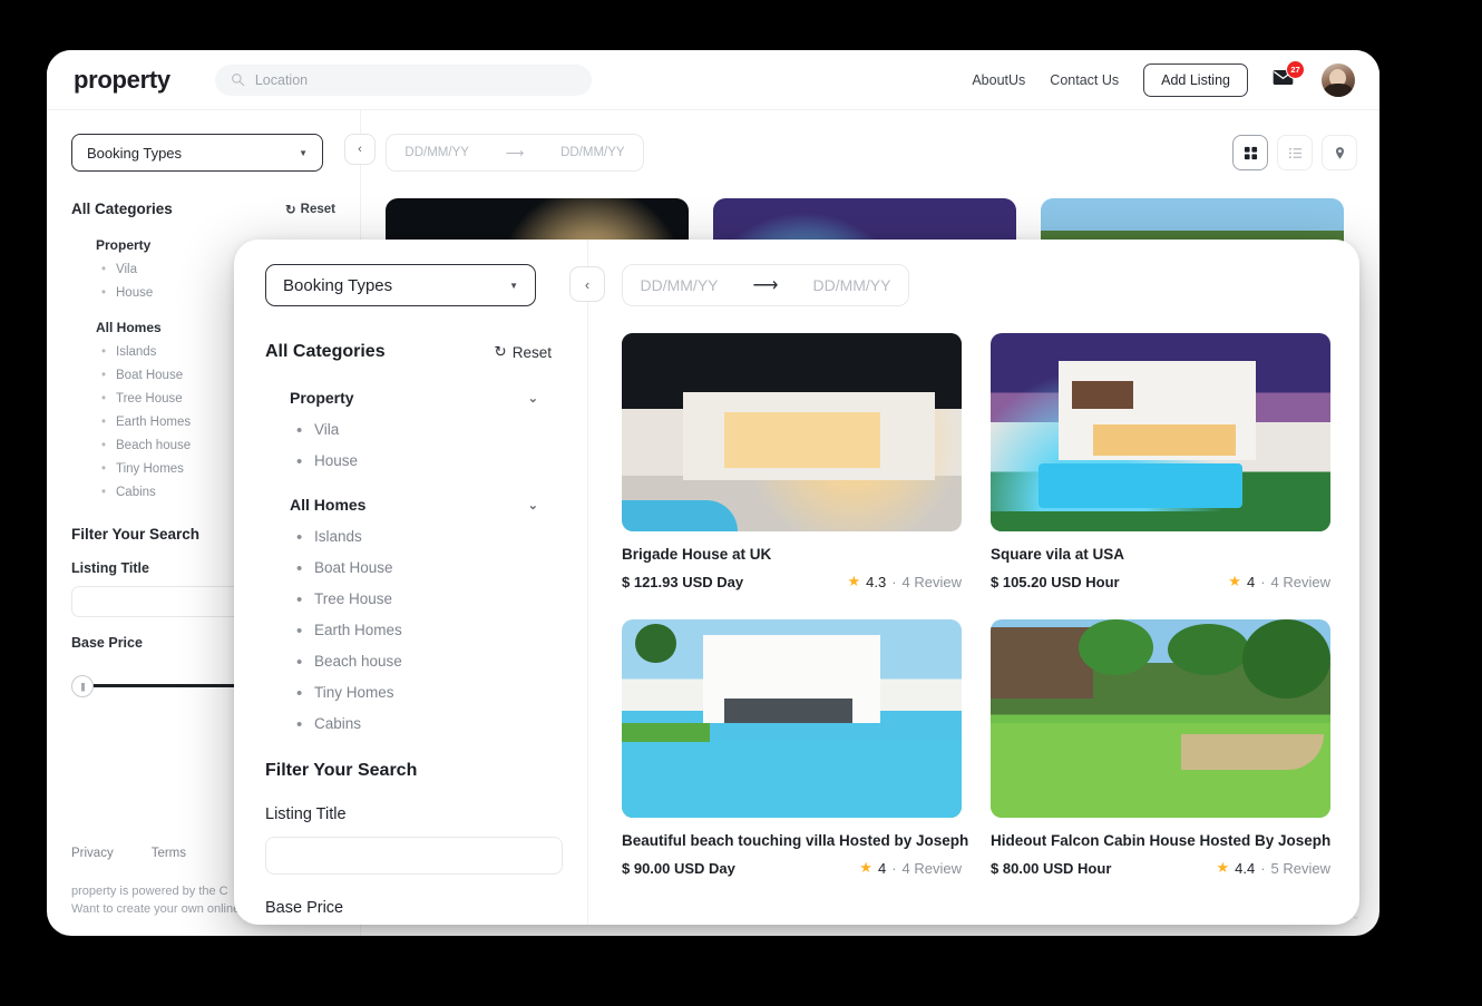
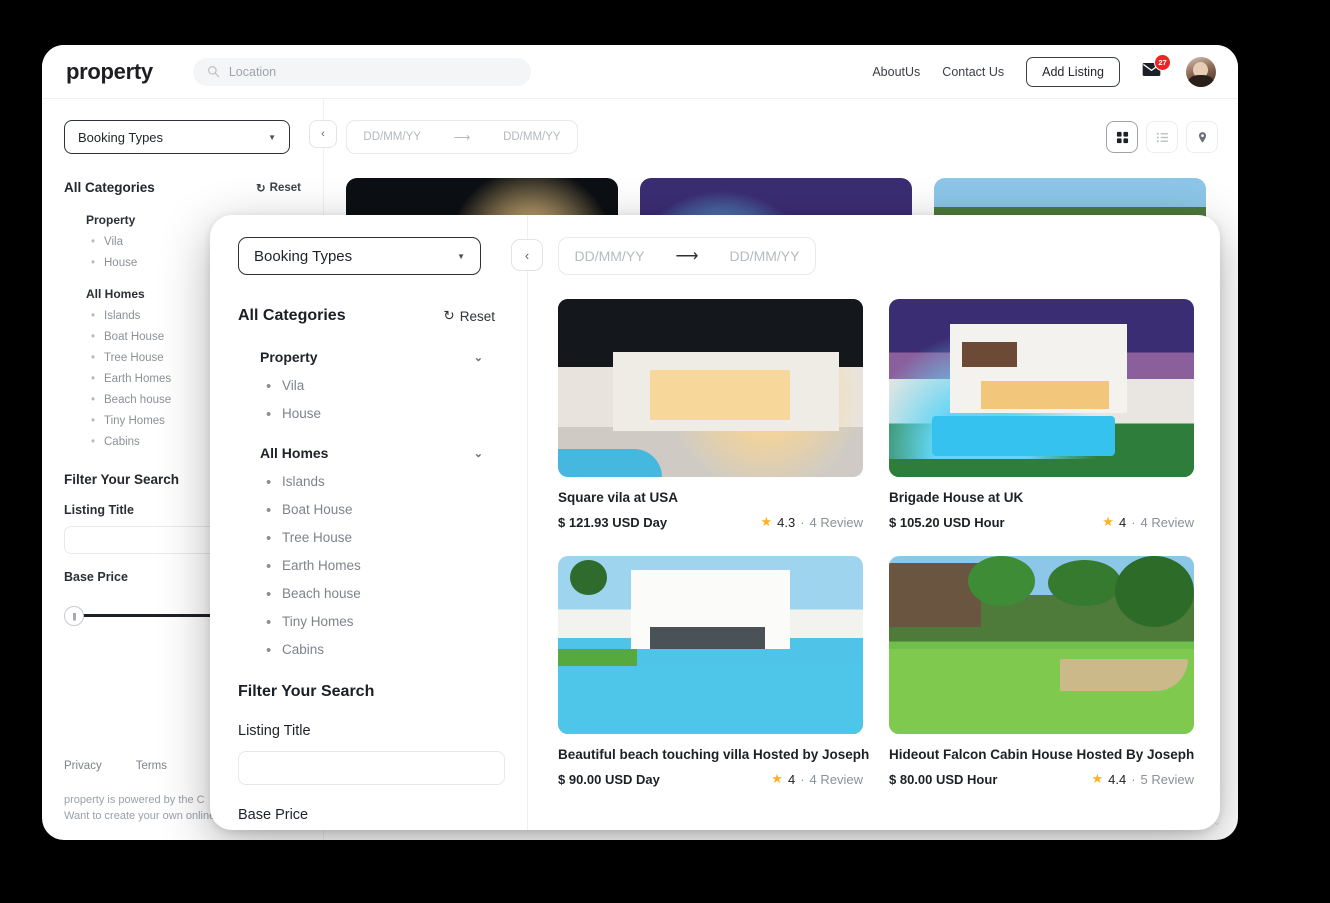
  property
  Location
  AboutUs
  Contact Us
  Add Listing
  27
  Booking Types
  ▼
  ‹
  All Categories
  ↻
  Reset
  Property
  Vila
  House
  All Homes
  Islands
  Boat House
  Tree House
  Earth Homes
  Beach house
  Tiny Homes
  Cabins
  Filter Your Search
  Listing Title
  Base Price
  |||
  Privacy
  Terms
  property is powered by the C
  DD/MM/YY
  ⟶
  DD/MM/YY
  Booking Types
  ▼
  ‹
  All Categories
  ↻
  Reset
  Property
  ⌄
  Vila
  House
  All Homes
  ⌄
  Islands
  Boat House
  Tree House
  Earth Homes
  Beach house
  Tiny Homes
  Cabins
  Filter Your Search
  Listing Title
  Base Price
  DD/MM/YY
  ⟶
  DD/MM/YY
- Brigade House at UK
+ Square vila at USA
  $ 121.93 USD Day
  ★
  4.3
  ·
  4 Review
- Square vila at USA
+ Brigade House at UK
  $ 105.20 USD Hour
  ★
  4
  ·
  4 Review
  Beautiful beach touching villa Hosted by Joseph
  $ 90.00 USD Day
  ★
  4
  ·
  4 Review
  Hideout Falcon Cabin House Hosted By Joseph
  $ 80.00 USD Hour
  ★
  4.4
  ·
  5 Review
  ⌄
